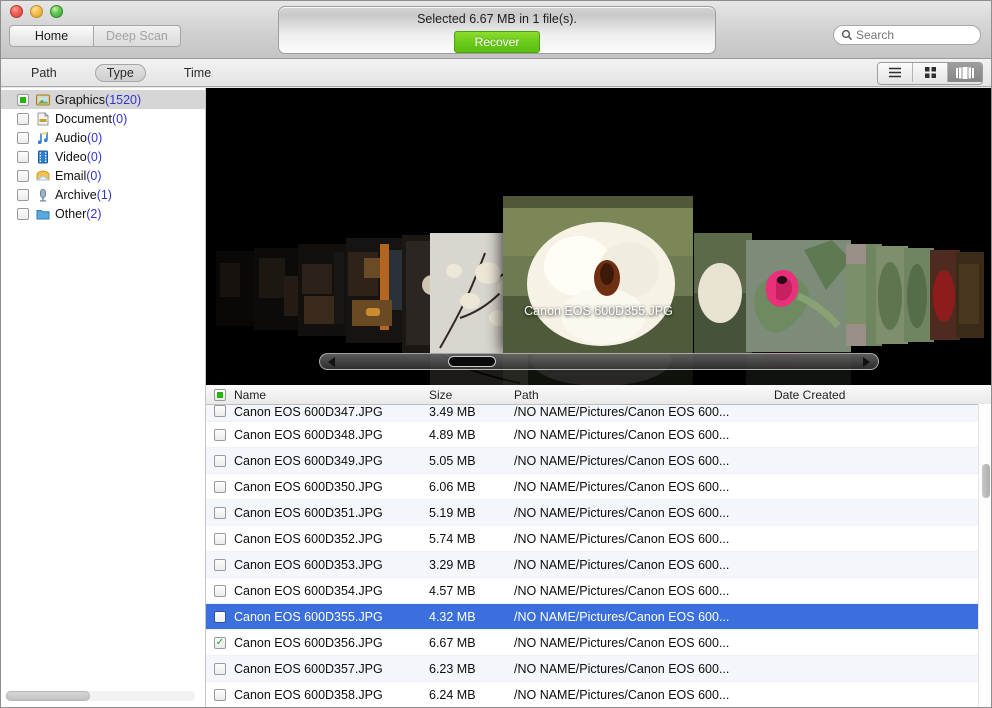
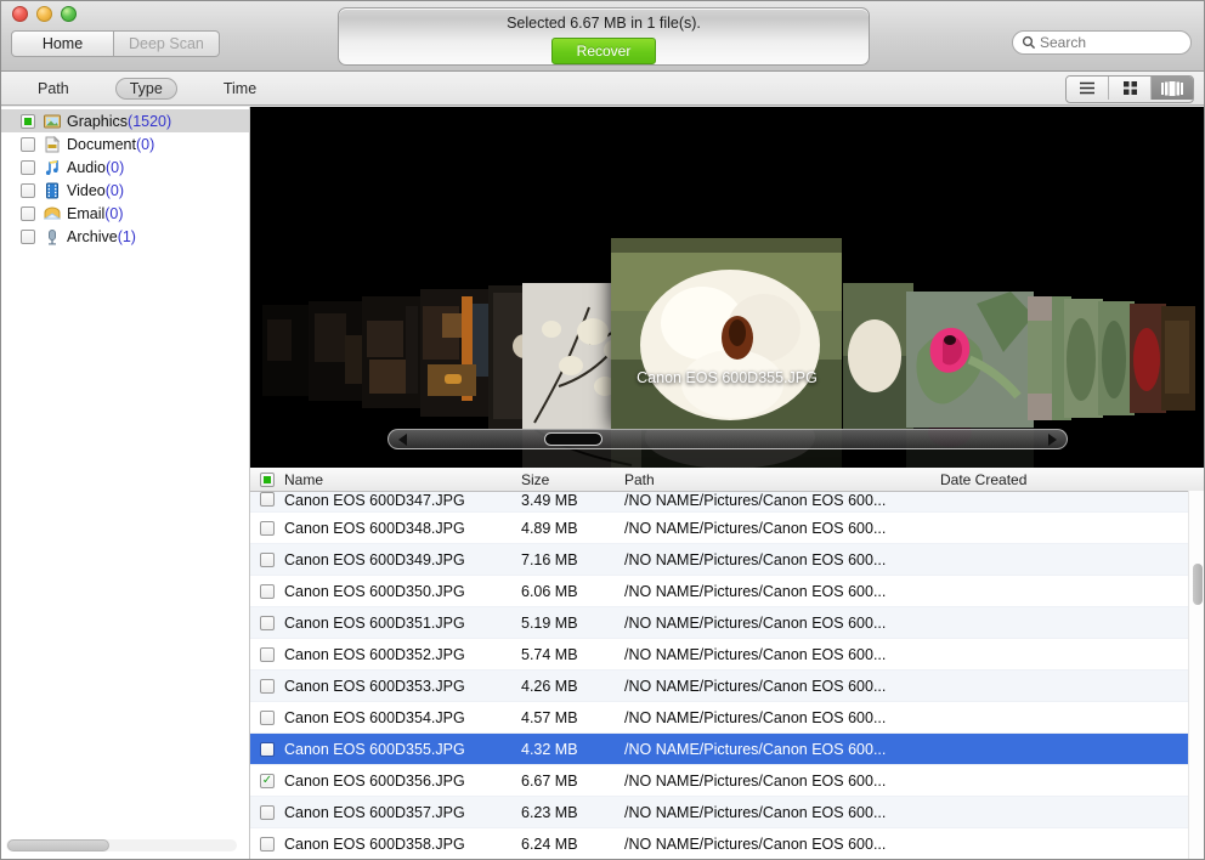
  Home
  Deep Scan
  Selected 6.67 MB in 1 file(s).
  Recover
  Search
  Path
  Type
  Time
  Graphics
  (1520)
  Document
  (0)
  Audio
  (0)
  Video
  (0)
  Email
  (0)
  Archive
  (1)
- Other
- (2)
  Canon EOS 600D355.JPG
  Name
  Size
  Path
  Date Created
  Canon EOS 600D347.JPG
  3.49 MB
  /NO NAME/Pictures/Canon EOS 600...
  Canon EOS 600D348.JPG
  4.89 MB
  /NO NAME/Pictures/Canon EOS 600...
  Canon EOS 600D349.JPG
- 5.05 MB
+ 7.16 MB
  /NO NAME/Pictures/Canon EOS 600...
  Canon EOS 600D350.JPG
  6.06 MB
  /NO NAME/Pictures/Canon EOS 600...
  Canon EOS 600D351.JPG
  5.19 MB
  /NO NAME/Pictures/Canon EOS 600...
  Canon EOS 600D352.JPG
  5.74 MB
  /NO NAME/Pictures/Canon EOS 600...
  Canon EOS 600D353.JPG
- 3.29 MB
+ 4.26 MB
  /NO NAME/Pictures/Canon EOS 600...
  Canon EOS 600D354.JPG
  4.57 MB
  /NO NAME/Pictures/Canon EOS 600...
  Canon EOS 600D355.JPG
  4.32 MB
  /NO NAME/Pictures/Canon EOS 600...
  ✓
  Canon EOS 600D356.JPG
  6.67 MB
  /NO NAME/Pictures/Canon EOS 600...
  Canon EOS 600D357.JPG
  6.23 MB
  /NO NAME/Pictures/Canon EOS 600...
  Canon EOS 600D358.JPG
  6.24 MB
  /NO NAME/Pictures/Canon EOS 600...
